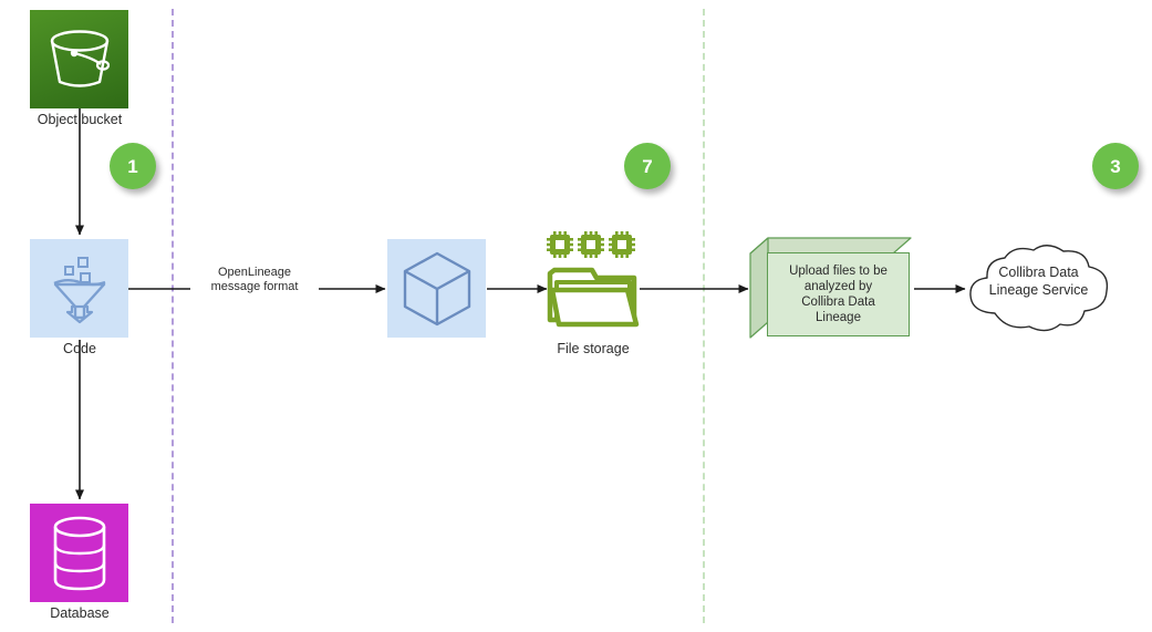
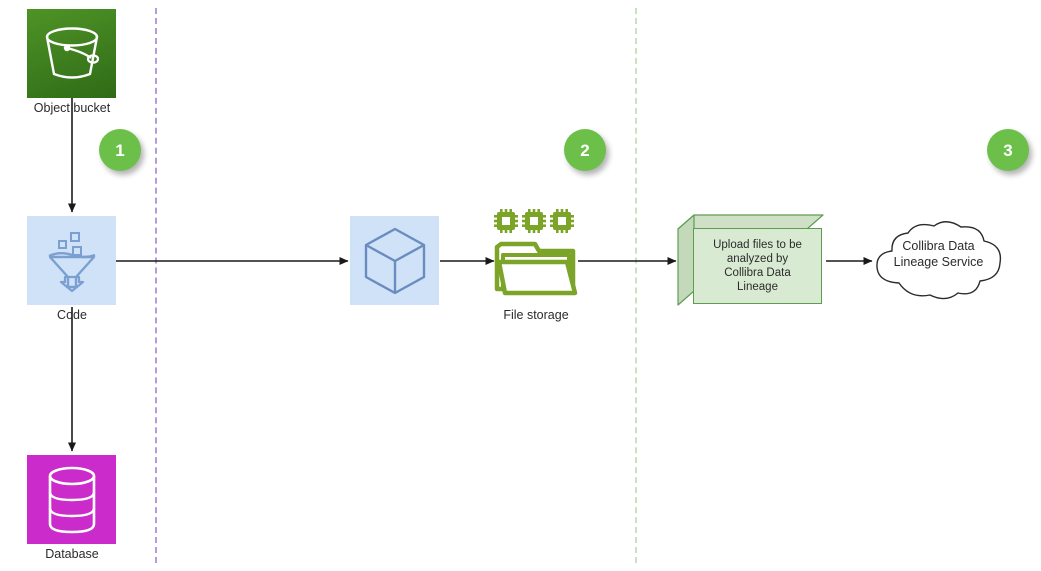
  Object bucket
  Code
  Database
- OpenLineage
- message format
  File storage
  Upload files to be
  analyzed by
  Collibra Data
  Lineage
  Collibra Data
  Lineage Service
  1
- 7
+ 2
  3
